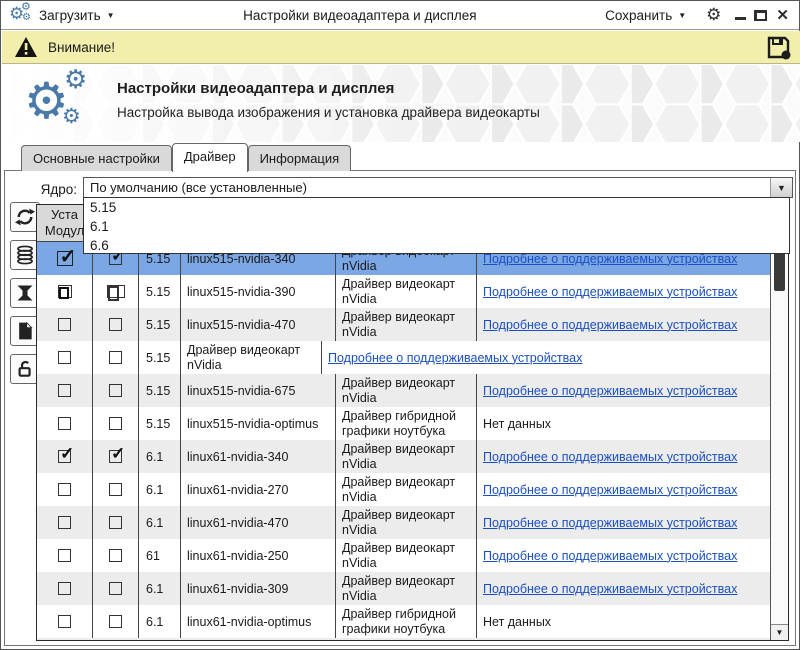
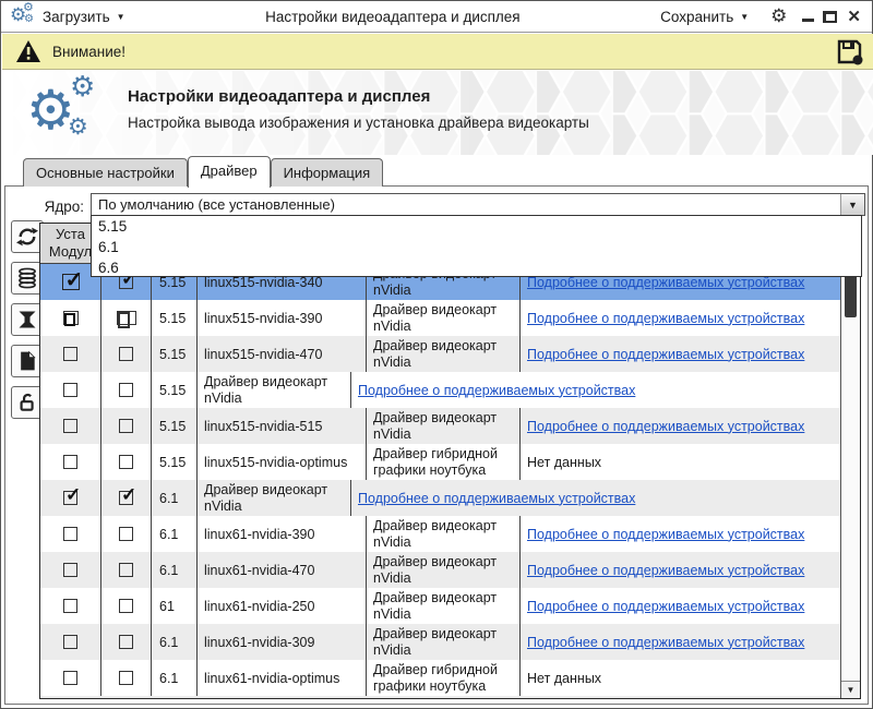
  ⚙
  ⚙
  ⚙
  Загрузить
  ▼
  Настройки видеоадаптера и дисплея
  Сохранить
  ▼
  ⚙
  ✕
  Внимание!
  ⚙
  ⚙
  ⚙
  Настройки видеоадаптера и дисплея
  Настройка вывода изображения и установка драйвера видеокарты
  Основные настройки
  Драйвер
  Информация
  Ядро:
  По умолчанию (все установленные)
  ▼
  Уста
  Модул
  5.15
  linux515-nvidia-340
  Подробнее о поддерживаемых устройствах
  5.15
  linux515-nvidia-390
  Драйвер видеокарт nVidia
  Подробнее о поддерживаемых устройствах
  5.15
  linux515-nvidia-470
  Драйвер видеокарт nVidia
  Подробнее о поддерживаемых устройствах
  5.15
  Драйвер видеокарт nVidia
  Подробнее о поддерживаемых устройствах
  5.15
- linux515-nvidia-675
+ linux515-nvidia-515
  Драйвер видеокарт nVidia
  Подробнее о поддерживаемых устройствах
  5.15
  linux515-nvidia-optimus
  Драйвер гибридной графики ноутбука
  Нет данных
  6.1
- linux61-nvidia-340
  Драйвер видеокарт nVidia
  Подробнее о поддерживаемых устройствах
  6.1
- linux61-nvidia-270
+ linux61-nvidia-390
  Драйвер видеокарт nVidia
  Подробнее о поддерживаемых устройствах
  6.1
  linux61-nvidia-470
  Драйвер видеокарт nVidia
  Подробнее о поддерживаемых устройствах
  61
  linux61-nvidia-250
  Драйвер видеокарт nVidia
  Подробнее о поддерживаемых устройствах
  6.1
  linux61-nvidia-309
  Драйвер видеокарт nVidia
  Подробнее о поддерживаемых устройствах
  6.1
  linux61-nvidia-optimus
  Драйвер гибридной графики ноутбука
  Нет данных
  ▼
  5.15
  6.1
  6.6
